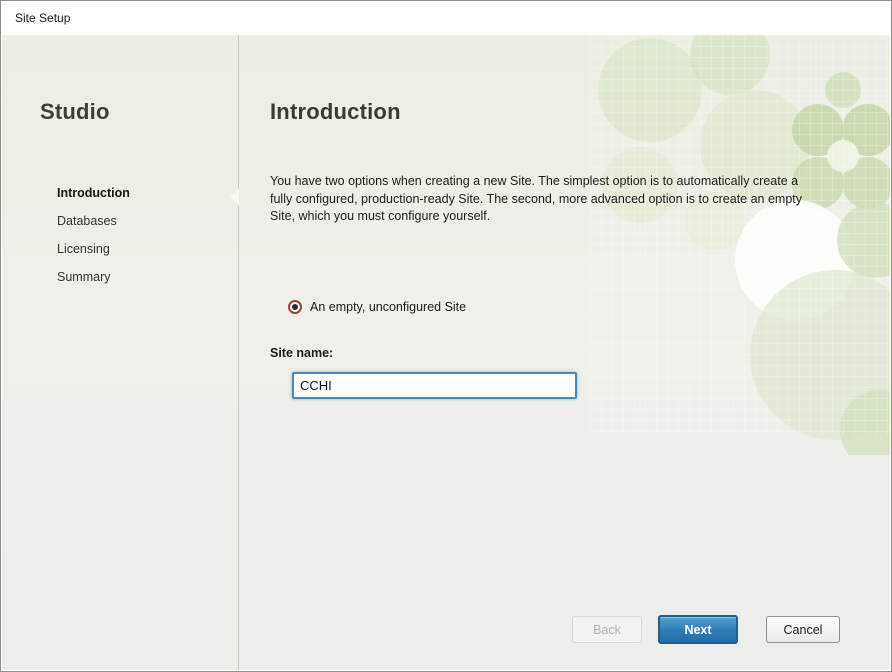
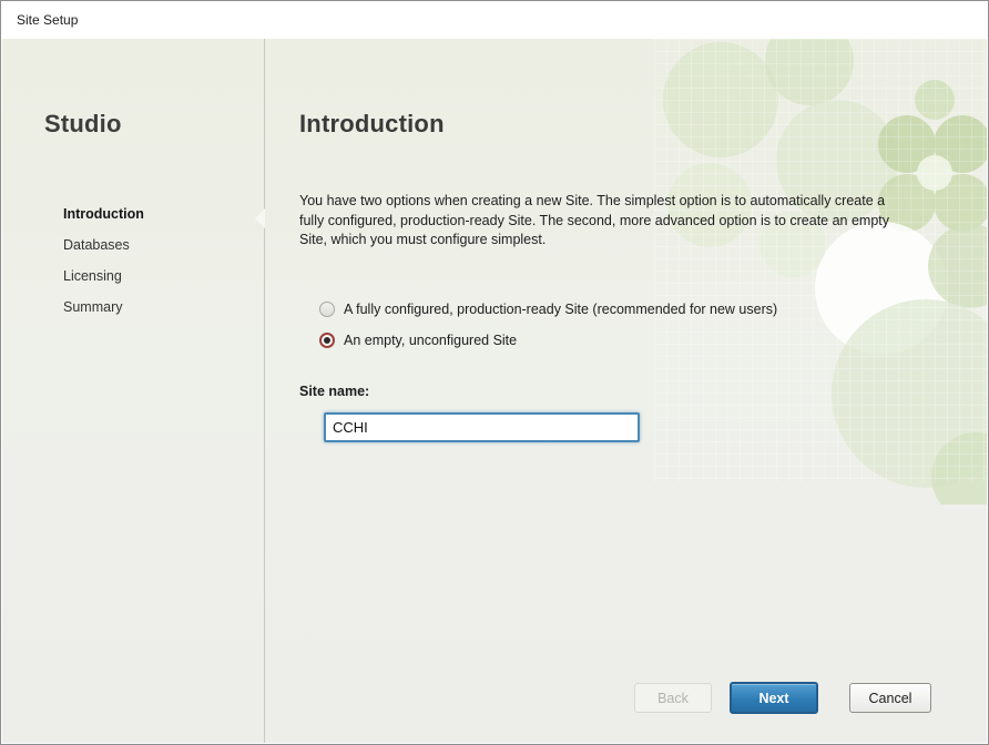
  Site Setup
  Studio
  Introduction
  Databases
  Licensing
  Summary
  Introduction
- You have two options when creating a new Site. The simplest option is to automatically create a fully configured, production-ready Site. The second, more advanced option is to create an empty Site, which you must configure yourself.
+ You have two options when creating a new Site. The simplest option is to automatically create a fully configured, production-ready Site. The second, more advanced option is to create an empty Site, which you must configure simplest.
+ A fully configured, production-ready Site (recommended for new users)
  An empty, unconfigured Site
  Site name:
  CCHI
  Back
  Next
  Cancel
